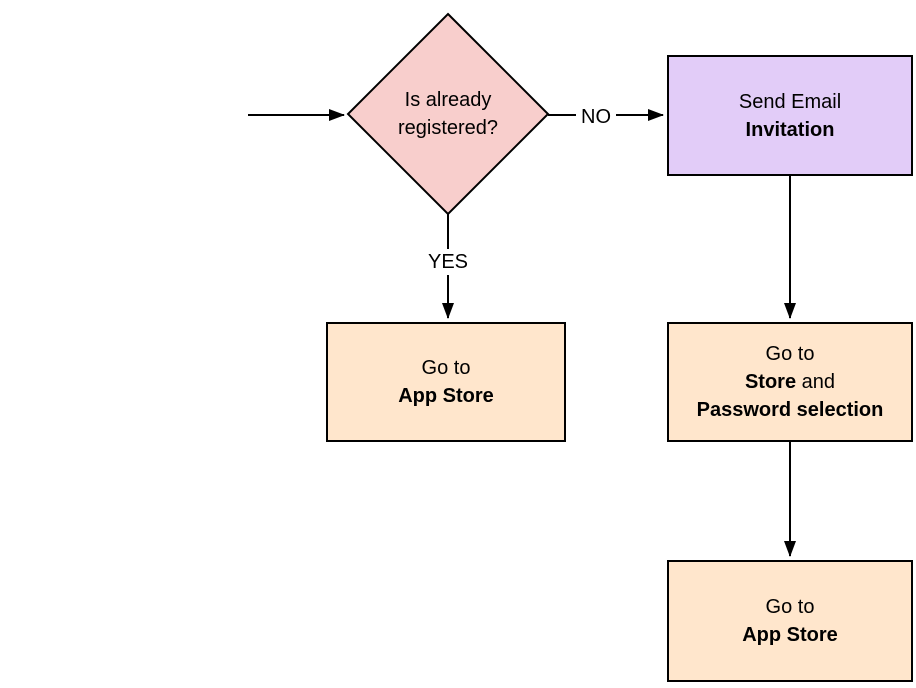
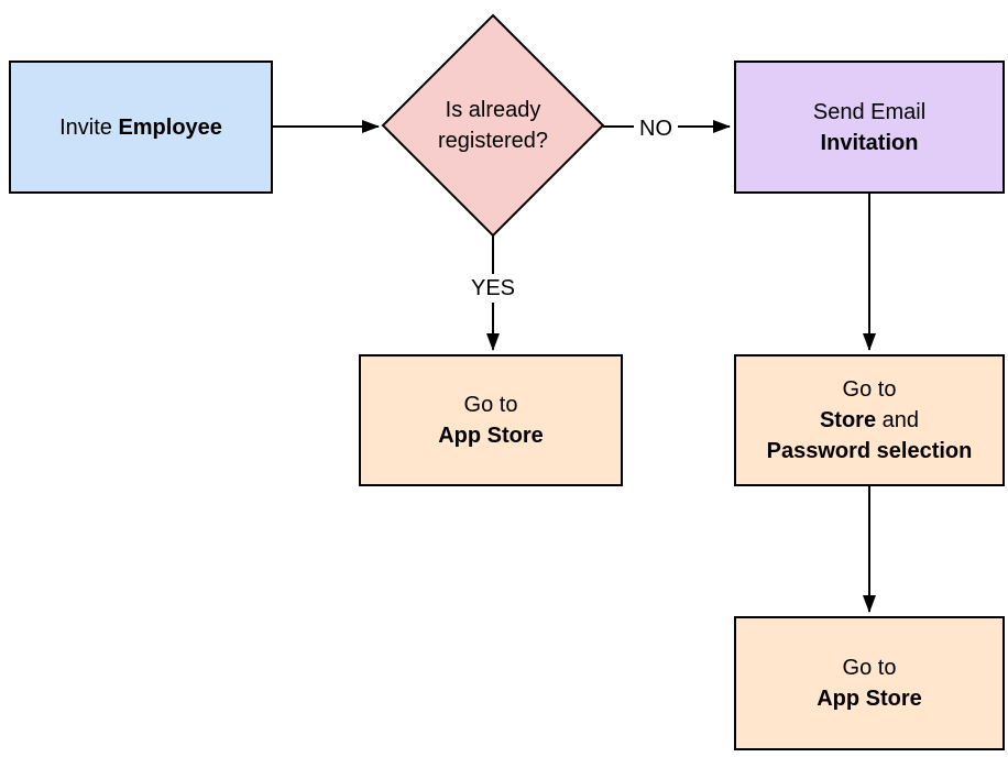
+ Invite Employee
  Is already
  registered?
  Send Email
  Invitation
  Go to
  App Store
  Go to
  Store and
  Password selection
  Go to
  App Store
  NO
  YES
